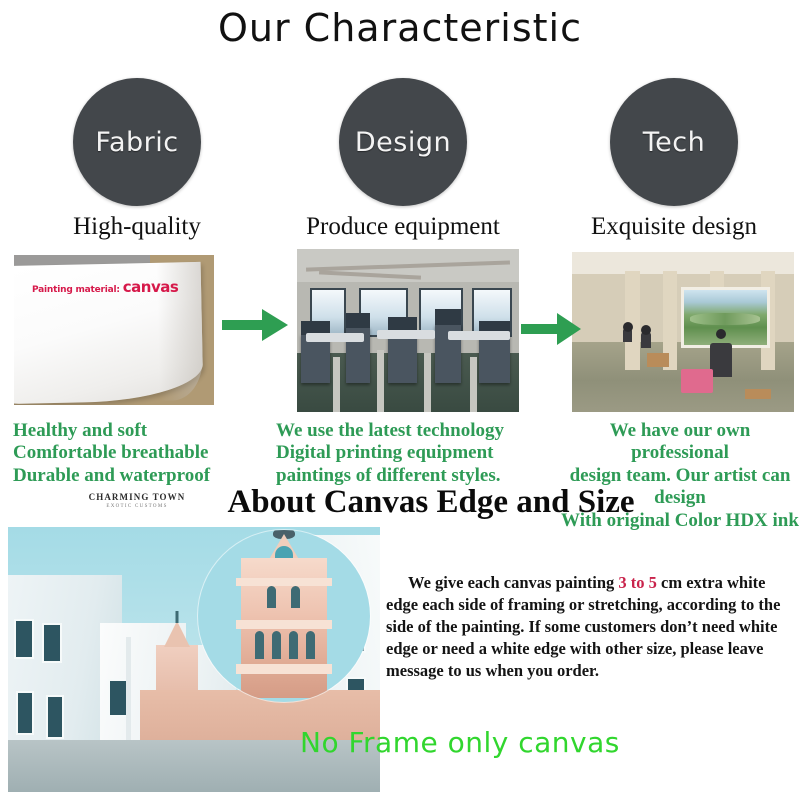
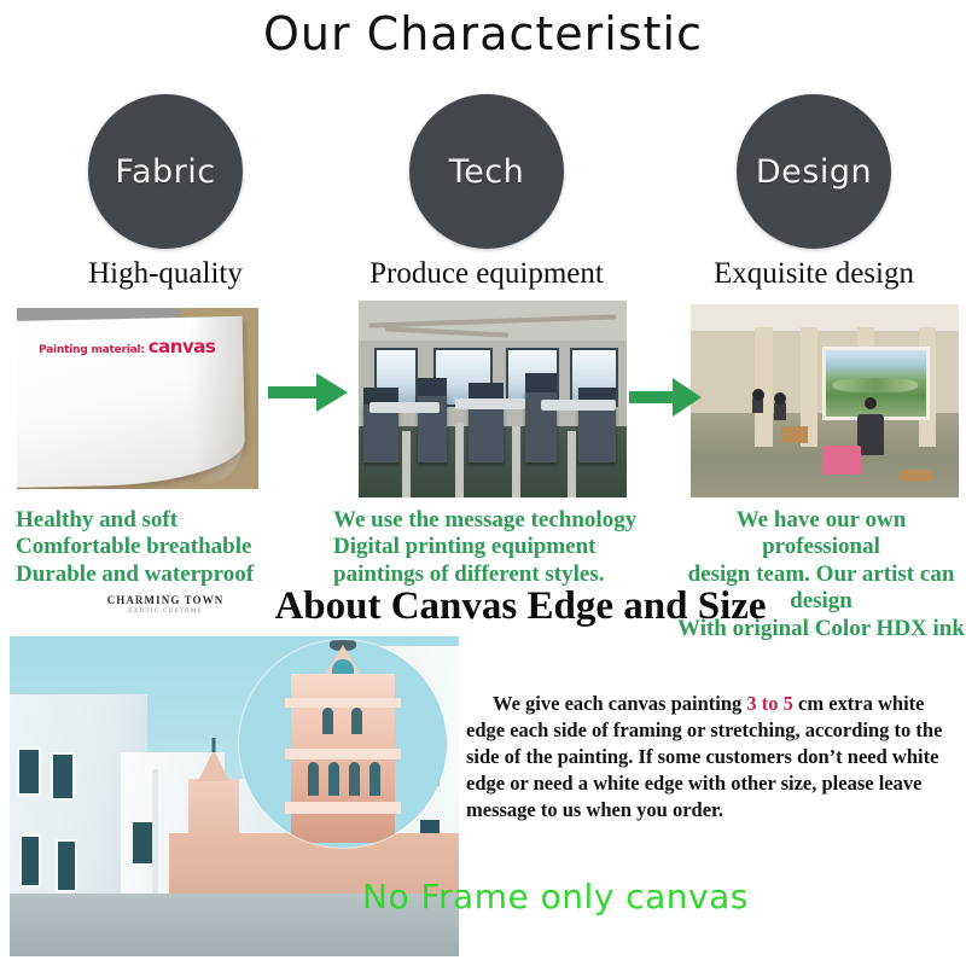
  Our Characteristic
  Fabric
  High-quality
- Design
+ Tech
  Produce equipment
- Tech
+ Design
  Exquisite design
  Painting material: canvas
  Healthy and soft
  Comfortable breathable
  Durable and waterproof
- We use the latest technology
+ We use the message technology
  Digital printing equipment
  paintings of different styles.
  We have our own professional
  design team. Our artist can design
  With original Color HDX ink
  CHARMING TOWN
  About Canvas Edge and Size
  We give each canvas painting 3 to 5 cm extra white edge each side of framing or stretching, according to the side of the painting. If some customers don’t need white edge or need a white edge with other size, please leave message to us when you order.
  No Frame only canvas
